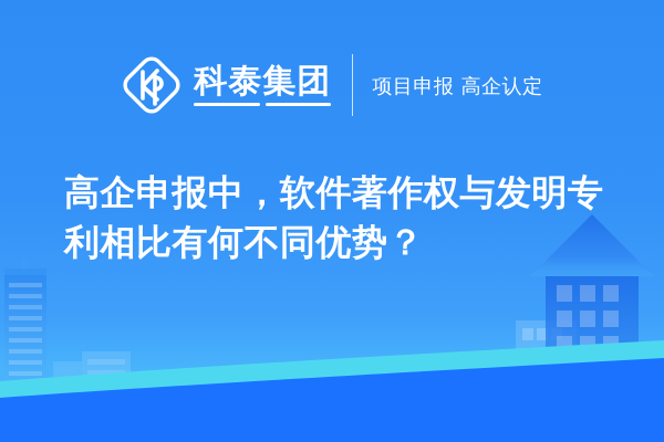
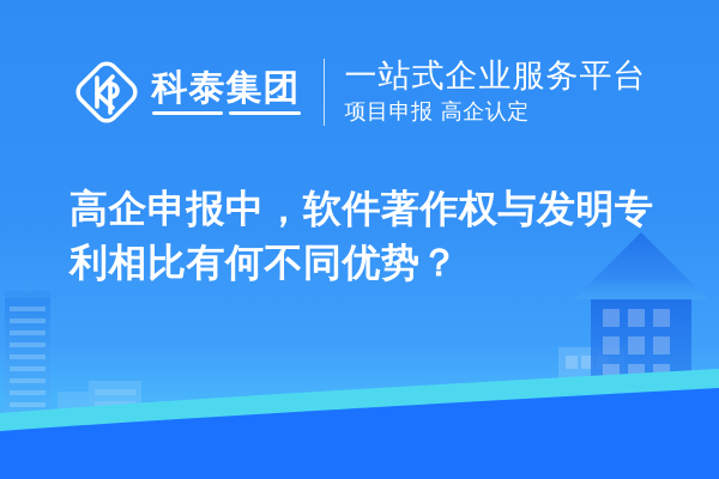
  科泰集团
+ 一站式企业服务平台
  项目申报 高企认定
  高企申报中，软件著作权与发明专利相比有何不同优势？
